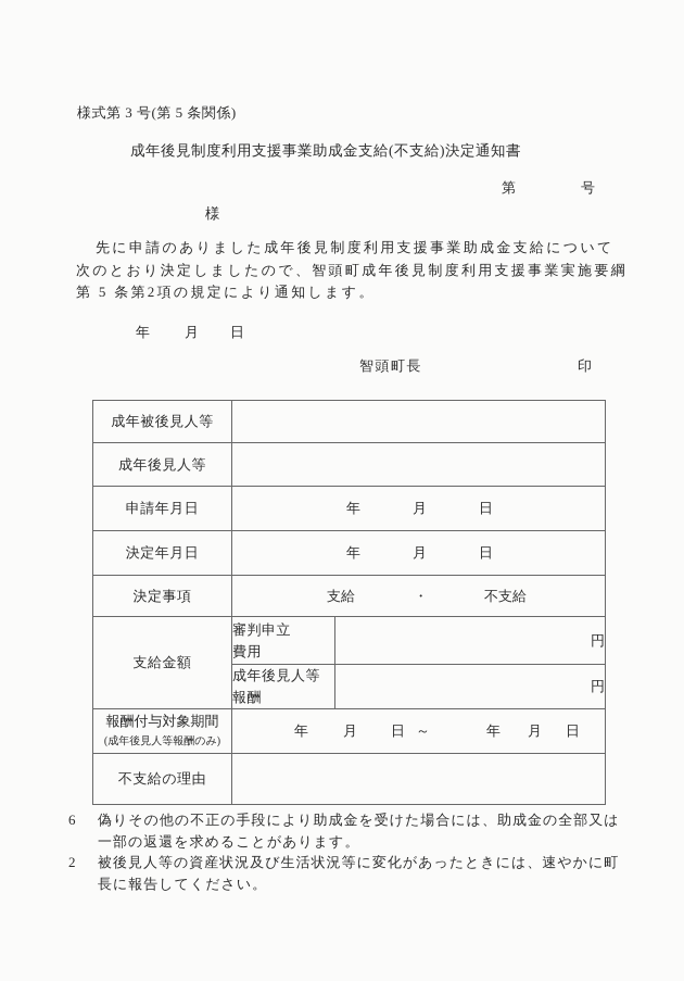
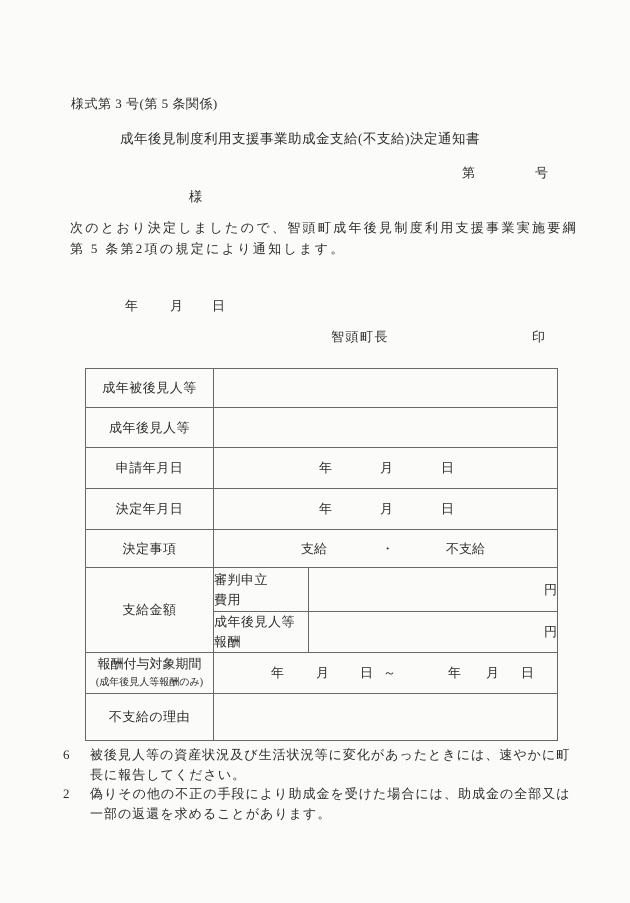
  様式第 3 号(第 5 条関係)
  成年後見制度利用支援事業助成金支給(不支給)決定通知書
  第
  号
  様
- 先に申請のありました成年後見制度利用支援事業助成金支給について
  次のとおり決定しましたので、智頭町成年後見制度利用支援事業実施要綱
  第 5 条第2項の規定により通知します。
  年
  月
  日
  智頭町長
  印
  成年被後見人等
  成年後見人等
  申請年月日	年 月 日
  決定年月日	年 月 日
  決定事項	支給 ・ 不支給
  支給金額	審判申立 費用	円
  成年後見人等 報酬	円
  報酬付与対象期間 (成年後見人等報酬のみ)	年 月 日 ～ 年 月 日
  不支給の理由
  6
- 偽りその他の不正の手段により助成金を受けた場合には、助成金の全部又は一部の返還を求めることがあります。
+ 被後見人等の資産状況及び生活状況等に変化があったときには、速やかに町長に報告してください。
  2
- 被後見人等の資産状況及び生活状況等に変化があったときには、速やかに町長に報告してください。
+ 偽りその他の不正の手段により助成金を受けた場合には、助成金の全部又は一部の返還を求めることがあります。
